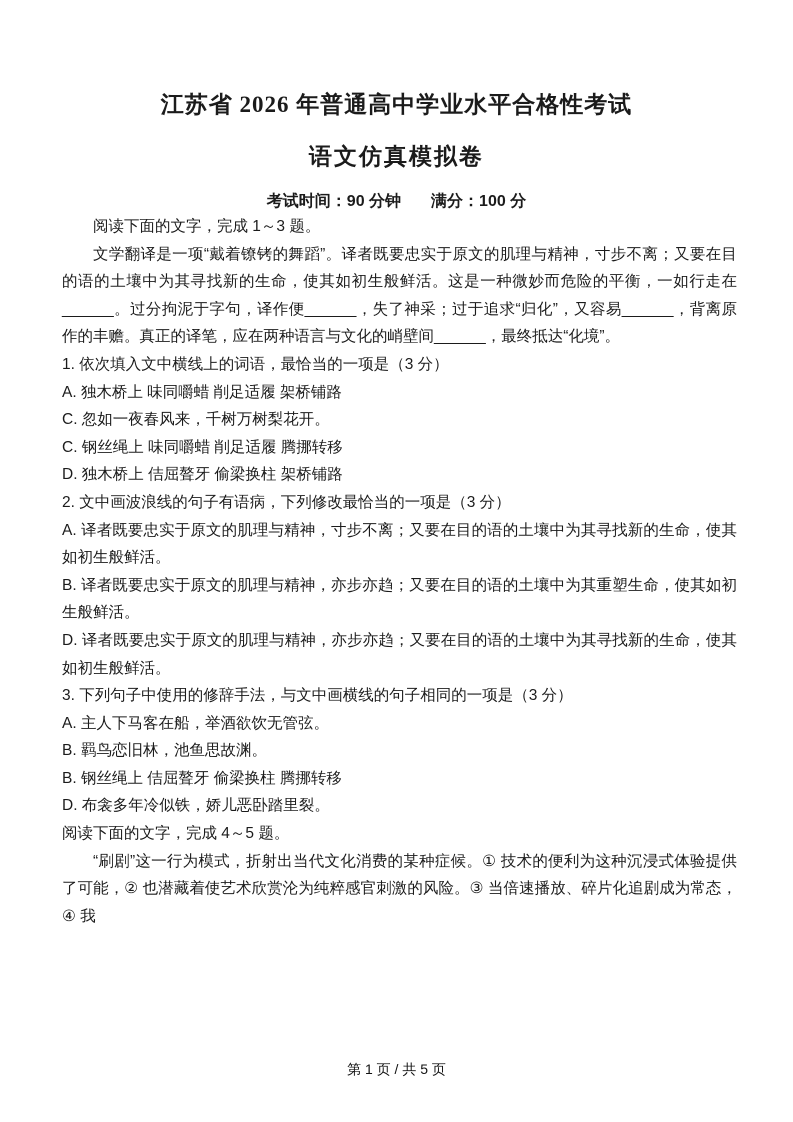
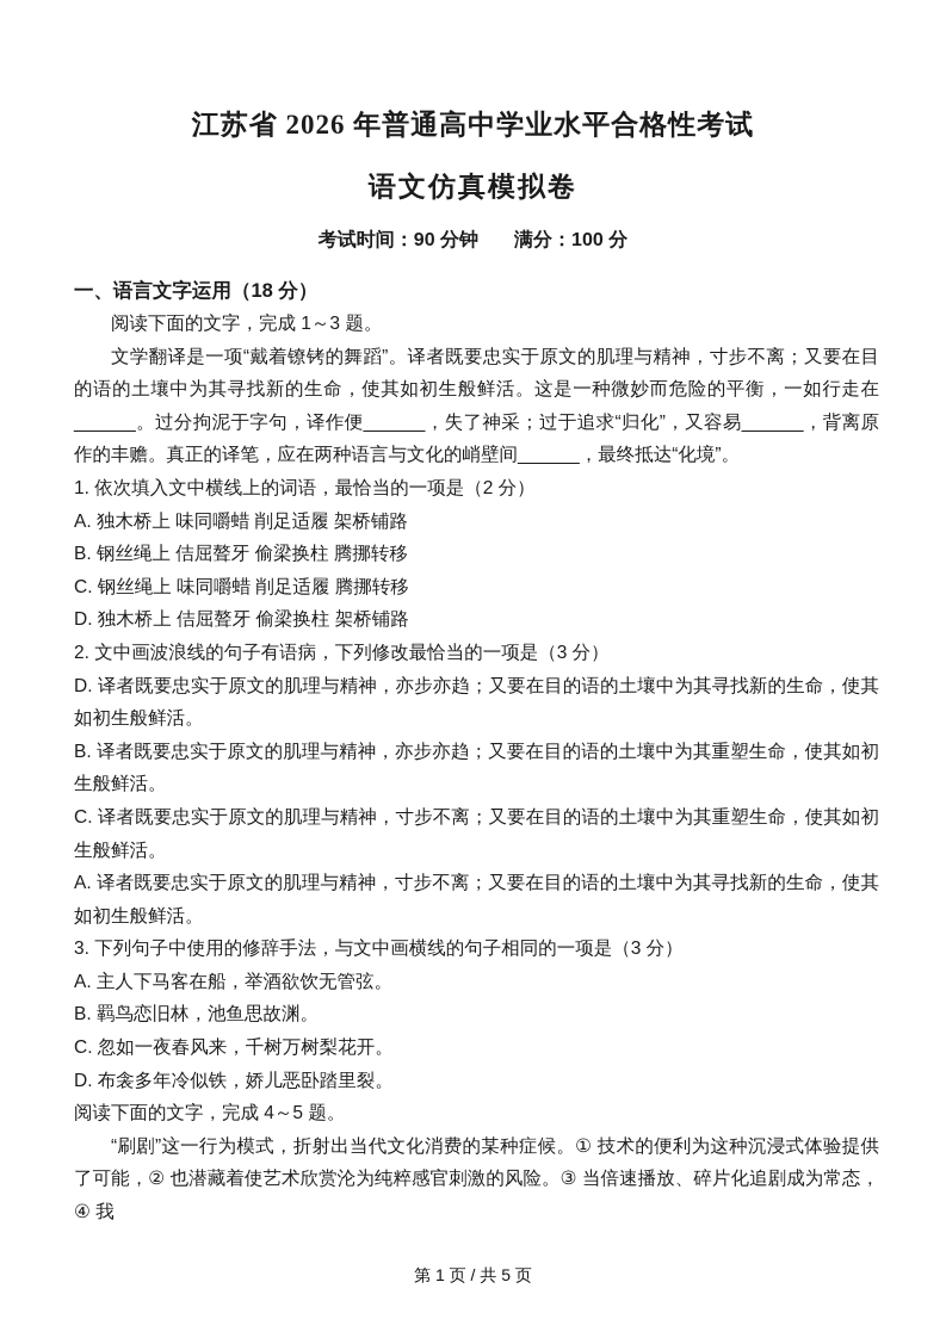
  江苏省 2026 年普通高中学业水平合格性考试
  语文仿真模拟卷
  考试时间：90 分钟 满分：100 分
+ 一、语言文字运用（18 分）
  阅读下面的文字，完成 1～3 题。
  文学翻译是一项“戴着镣铐的舞蹈”。译者既要忠实于原文的肌理与精神，寸步不离；又要在目的语的土壤中为其寻找新的生命，使其如初生般鲜活。这是一种微妙而危险的平衡，一如行走在______。过分拘泥于字句，译作便______，失了神采；过于追求“归化”，又容易______，背离原作的丰赡。真正的译笔，应在两种语言与文化的峭壁间______，最终抵达“化境”。
- 1. 依次填入文中横线上的词语，最恰当的一项是（3 分）
+ 1. 依次填入文中横线上的词语，最恰当的一项是（2 分）
  A. 独木桥上 味同嚼蜡 削足适履 架桥铺路
- C. 忽如一夜春风来，千树万树梨花开。
+ B. 钢丝绳上 佶屈聱牙 偷梁换柱 腾挪转移
  C. 钢丝绳上 味同嚼蜡 削足适履 腾挪转移
  D. 独木桥上 佶屈聱牙 偷梁换柱 架桥铺路
  2. 文中画波浪线的句子有语病，下列修改最恰当的一项是（3 分）
- A. 译者既要忠实于原文的肌理与精神，寸步不离；又要在目的语的土壤中为其寻找新的生命，使其如初生般鲜活。
+ D. 译者既要忠实于原文的肌理与精神，亦步亦趋；又要在目的语的土壤中为其寻找新的生命，使其如初生般鲜活。
  B. 译者既要忠实于原文的肌理与精神，亦步亦趋；又要在目的语的土壤中为其重塑生命，使其如初生般鲜活。
+ C. 译者既要忠实于原文的肌理与精神，寸步不离；又要在目的语的土壤中为其重塑生命，使其如初生般鲜活。
- D. 译者既要忠实于原文的肌理与精神，亦步亦趋；又要在目的语的土壤中为其寻找新的生命，使其如初生般鲜活。
+ A. 译者既要忠实于原文的肌理与精神，寸步不离；又要在目的语的土壤中为其寻找新的生命，使其如初生般鲜活。
  3. 下列句子中使用的修辞手法，与文中画横线的句子相同的一项是（3 分）
  A. 主人下马客在船，举酒欲饮无管弦。
  B. 羁鸟恋旧林，池鱼思故渊。
- B. 钢丝绳上 佶屈聱牙 偷梁换柱 腾挪转移
+ C. 忽如一夜春风来，千树万树梨花开。
  D. 布衾多年冷似铁，娇儿恶卧踏里裂。
  阅读下面的文字，完成 4～5 题。
  “刷剧”这一行为模式，折射出当代文化消费的某种症候。① 技术的便利为这种沉浸式体验提供了可能，② 也潜藏着使艺术欣赏沦为纯粹感官刺激的风险。③ 当倍速播放、碎片化追剧成为常态，④ 我
  第 1 页 / 共 5 页
